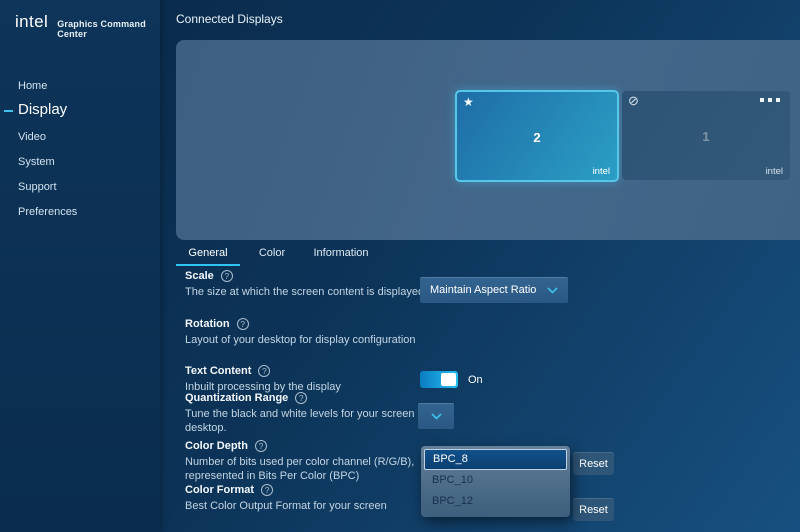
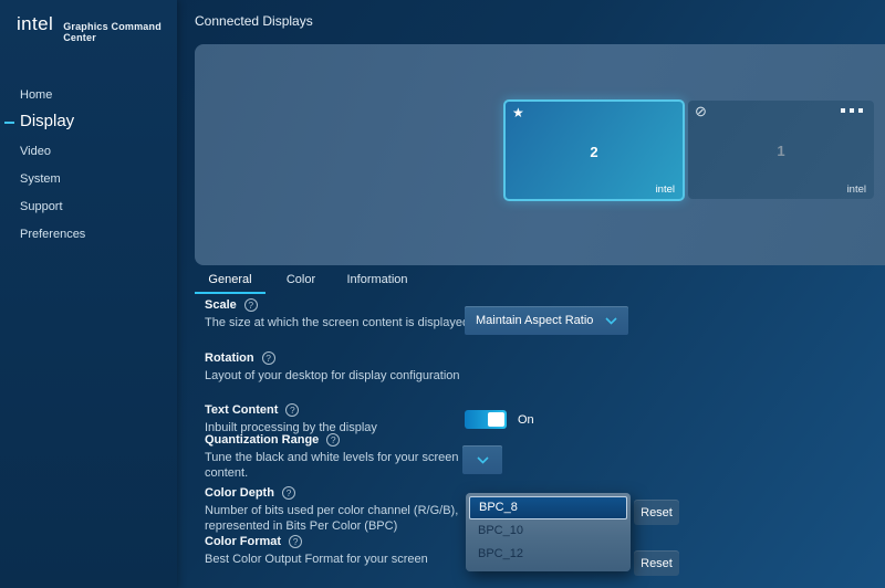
  intel
  Graphics Command Center
  Home
  Display
  Video
  System
  Support
  Preferences
  Connected Displays
  ★
  2
  intel
  ⊘
  1
  intel
  General
  Color
  Information
  Scale
  ?
  The size at which the screen content is displaye
  Maintain Aspect Ratio
  Rotation
  ?
  Layout of your desktop for display configuration
  Text Content
  ?
  Inbuilt processing by the display
  On
  Quantization Range
  ?
- Tune the black and white levels for your screen desktop.
+ Tune the black and white levels for your screen content.
  Color Depth
  ?
  Number of bits used per color channel (R/G/B), represented in Bits Per Color (BPC)
  Reset
  Color Format
  ?
  Best Color Output Format for your screen
  Reset
  BPC_8
  BPC_10
  BPC_12
